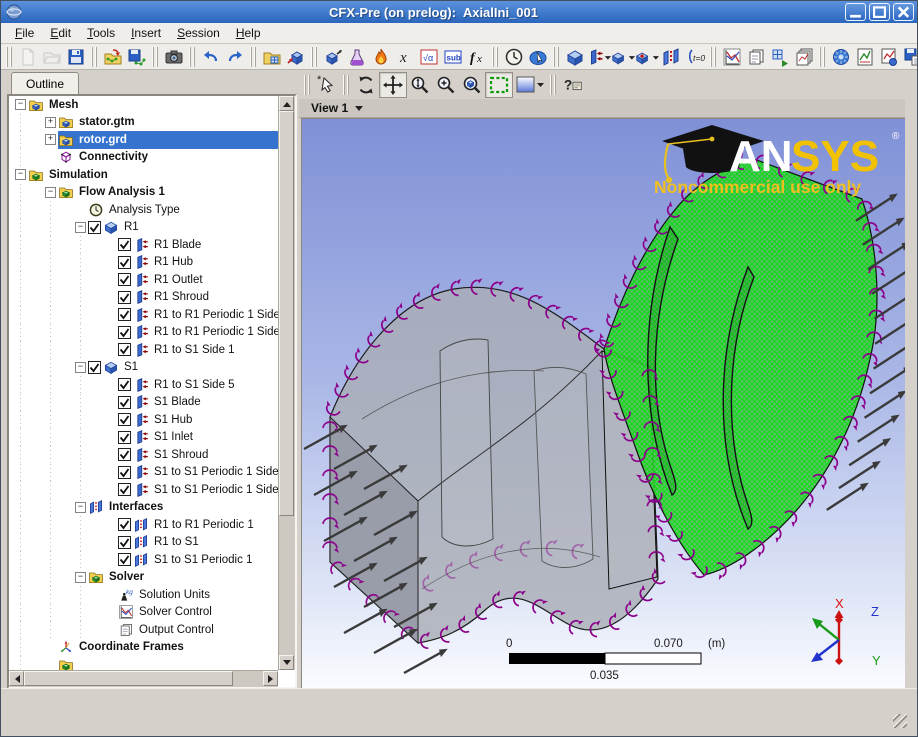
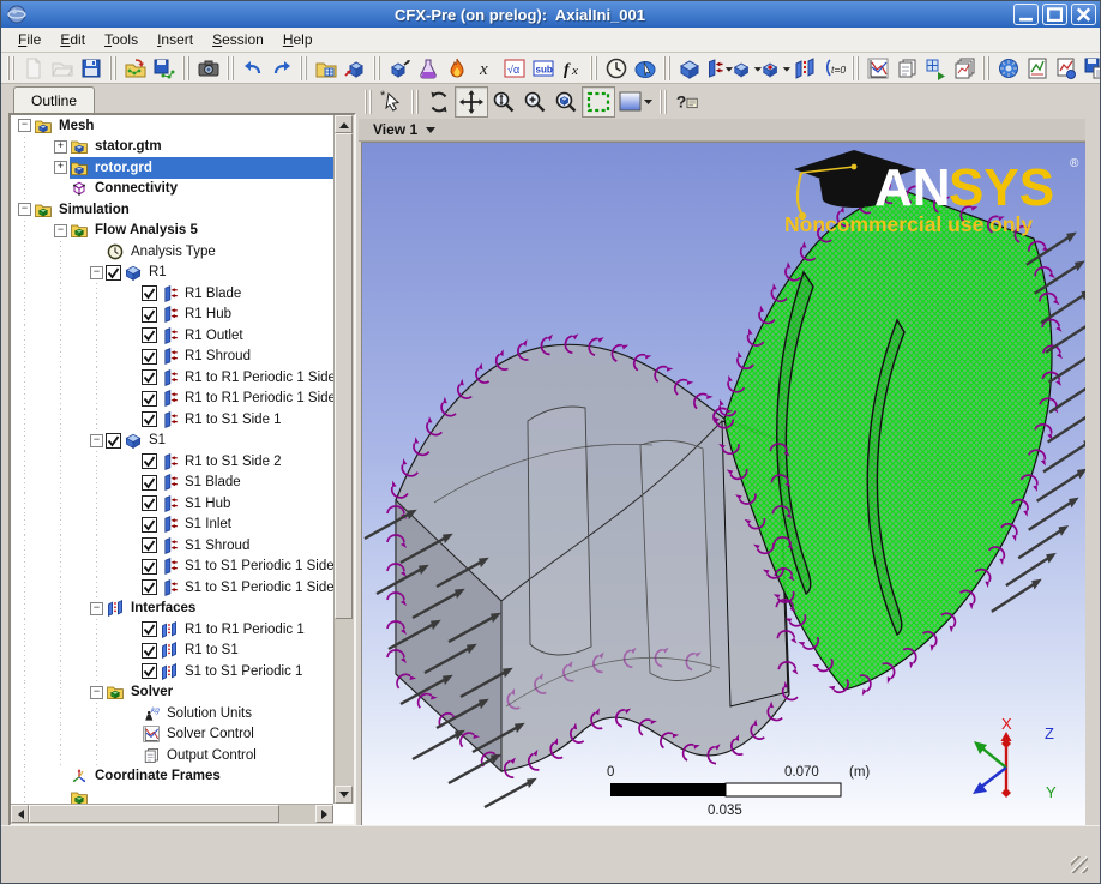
  CFX-Pre (on prelog): AxialIni_001
  File
  Edit
  Tools
  Insert
  Session
  Help
  x
  √α
  sub
  f
  x
  t=0
  Outline
  −
  Mesh
  +
  stator.gtm
  +
  rotor.grd
  Connectivity
  −
  Simulation
  −
- Flow Analysis 1
+ Flow Analysis 5
  Analysis Type
  −
  R1
  R1 Blade
  R1 Hub
  R1 Outlet
  R1 Shroud
  R1 to R1 Periodic 1 Side
  R1 to R1 Periodic 1 Side
  R1 to S1 Side 1
  −
  S1
- R1 to S1 Side 5
+ R1 to S1 Side 2
  S1 Blade
  S1 Hub
  S1 Inlet
  S1 Shroud
  S1 to S1 Periodic 1 Side
  S1 to S1 Periodic 1 Side
  −
  Interfaces
  R1 to R1 Periodic 1
  R1 to S1
  S1 to S1 Periodic 1
  −
  Solver
  Solution Units
  Solver Control
  Output Control
  Coordinate Frames
  *
  ?
  View 1
  AN
  SYS
  ®
  Noncommercial use only
  0
  0.070
  (m)
  0.035
  X
  Z
  Y
